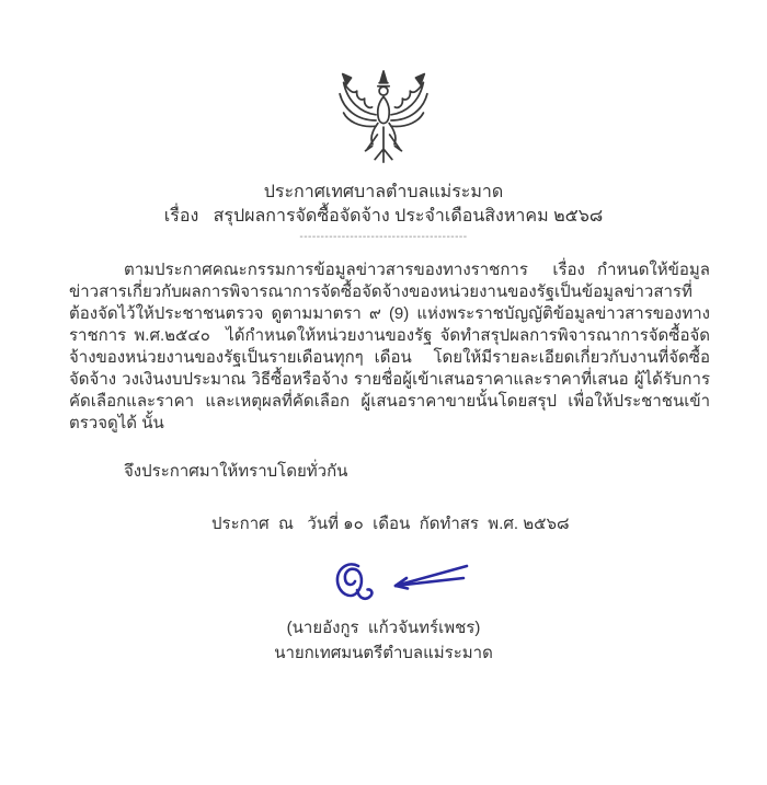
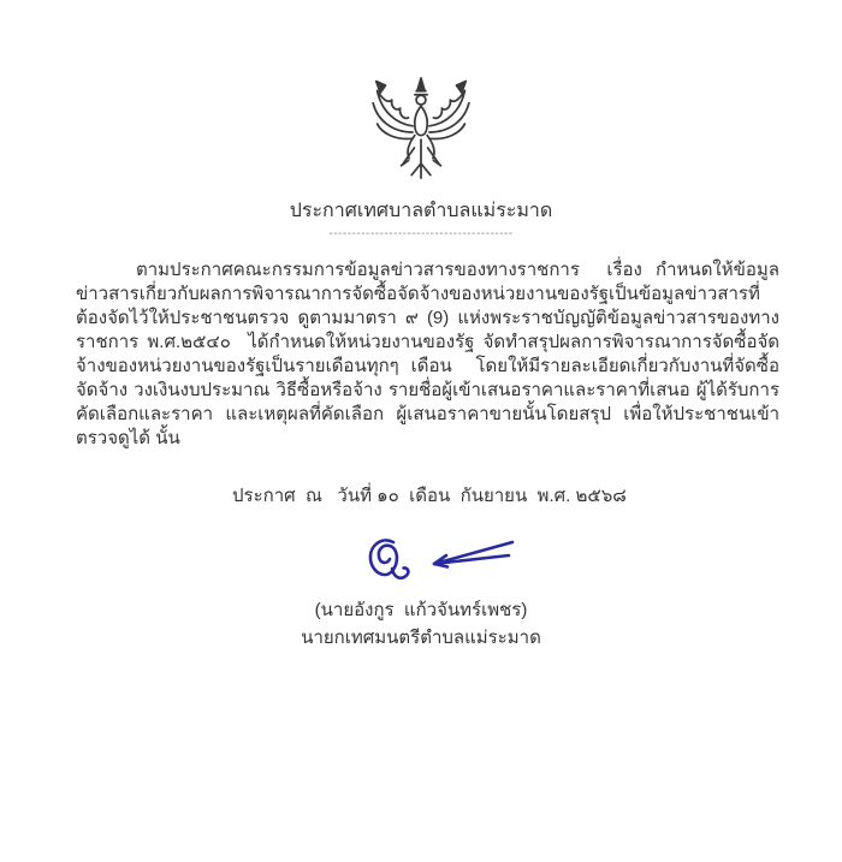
  ประกาศเทศบาลตำบลแม่ระมาด
- เรื่อง สรุปผลการจัดซื้อจัดจ้าง ประจำเดือนสิงหาคม ๒๕๖๘
  ----------------------------------------
  ตามประกาศคณะกรรมการข้อมูลข่าวสารของทางราชการ เรื่อง กำหนดให้ข้อมูลข่าวสารเกี่ยวกับผลการพิจารณาการจัดซื้อจัดจ้างของหน่วยงานของรัฐเป็นข้อมูลข่าวสารที่ต้องจัดไว้ให้ประชาชนตรวจ ดูตามมาตรา ๙ (9) แห่งพระราชบัญญัติข้อมูลข่าวสารของทางราชการ พ.ศ.๒๕๔๐ ได้กำหนดให้หน่วยงานของรัฐ จัดทำสรุปผลการพิจารณาการจัดซื้อจัดจ้างของหน่วยงานของรัฐเป็นรายเดือนทุกๆ เดือน โดยให้มีรายละเอียดเกี่ยวกับงานที่จัดซื้อจัดจ้าง วงเงินงบประมาณ วิธีซื้อหรือจ้าง รายชื่อผู้เข้าเสนอราคาและราคาที่เสนอ ผู้ได้รับการคัดเลือกและราคา และเหตุผลที่คัดเลือก ผู้เสนอราคาขายนั้นโดยสรุป เพื่อให้ประชาชนเข้าตรวจดูได้ นั้น
- จึงประกาศมาให้ทราบโดยทั่วกัน
- ประกาศ ณ วันที่ ๑๐ เดือน กัดทำสร พ.ศ. ๒๕๖๘
+ ประกาศ ณ วันที่ ๑๐ เดือน กันยายน พ.ศ. ๒๕๖๘
  (นายอังกูร แก้วจันทร์เพชร)
  นายกเทศมนตรีตำบลแม่ระมาด
